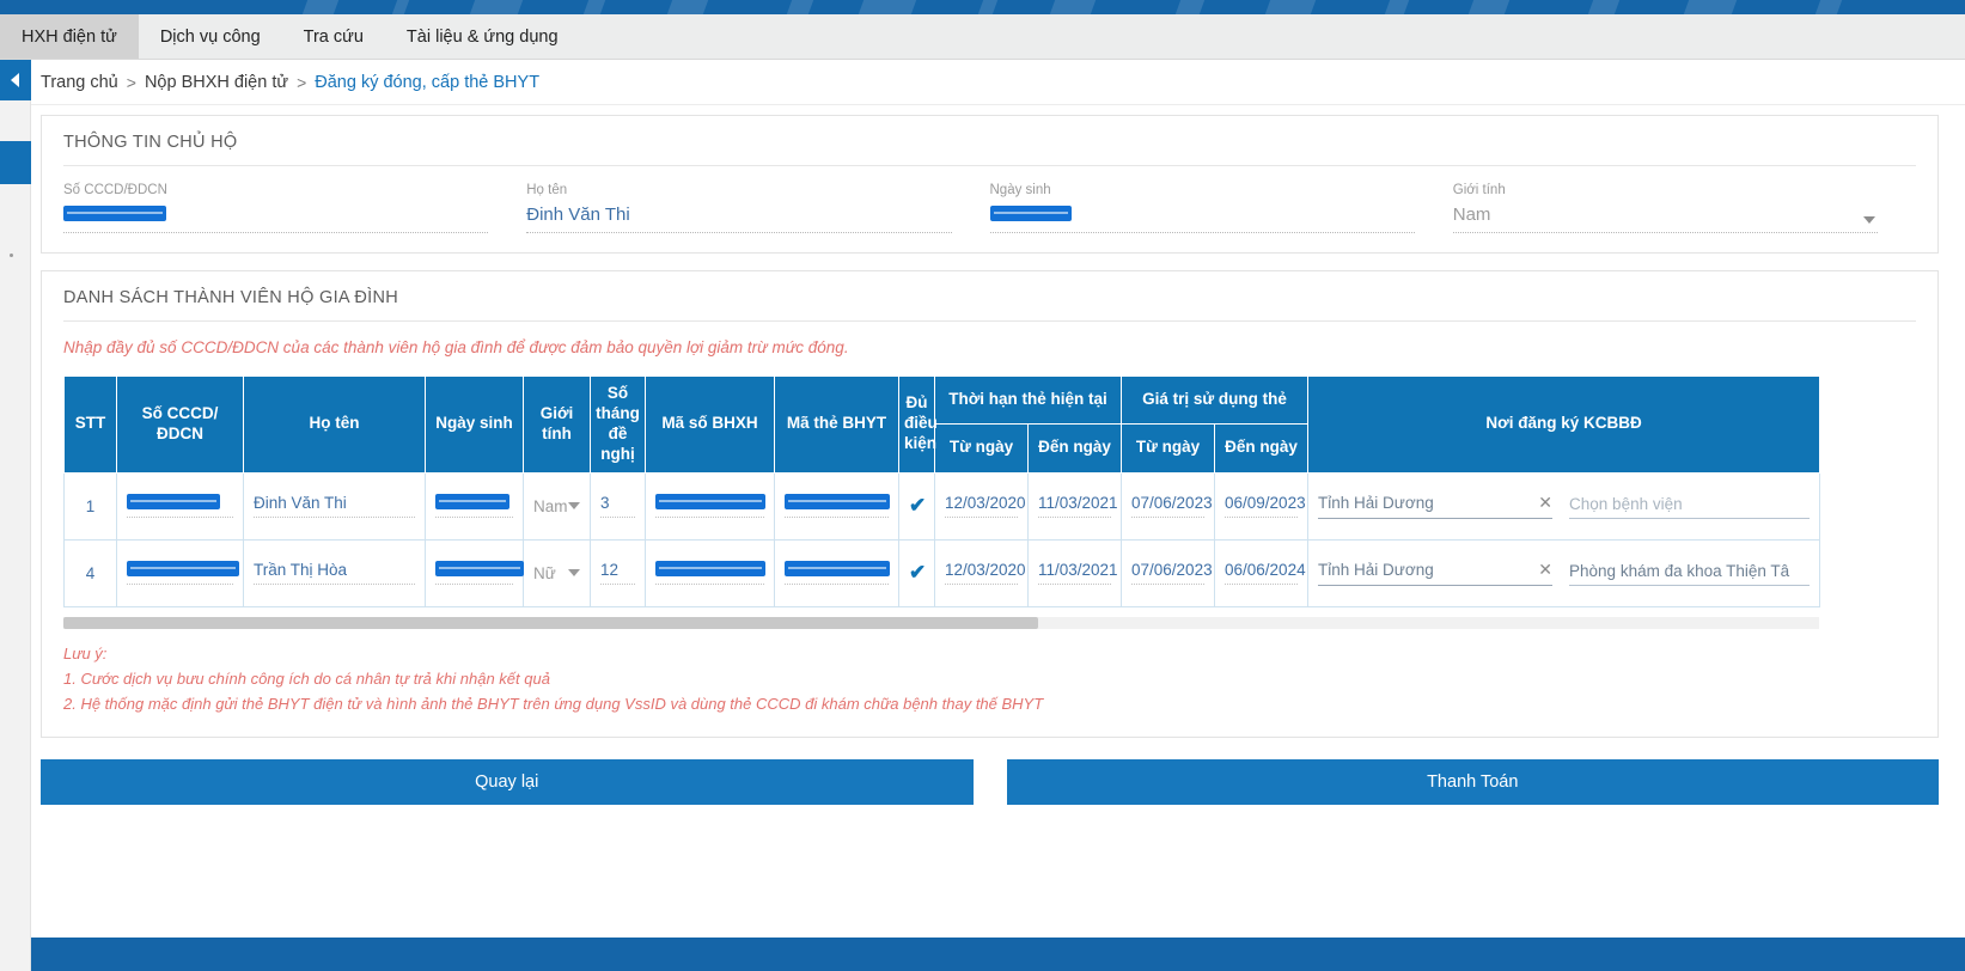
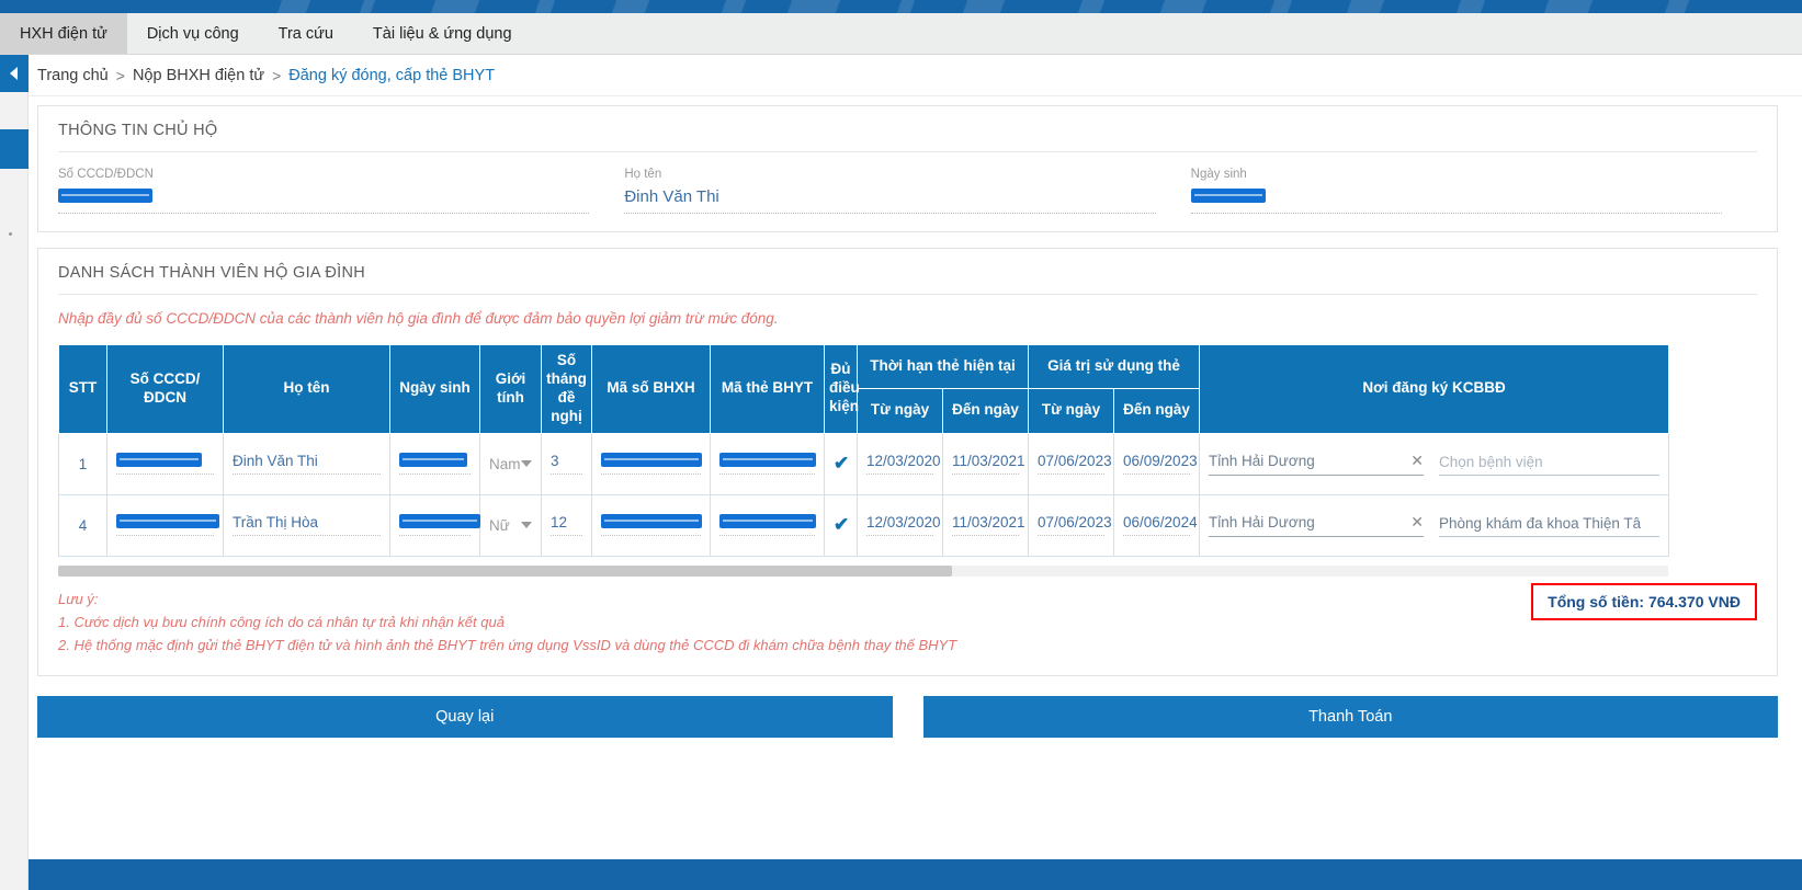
  HXH điện tử
  Dịch vụ công
  Tra cứu
  Tài liệu & ứng dụng
  Trang chủ
  >
  Nộp BHXH điện tử
  >
  Đăng ký đóng, cấp thẻ BHYT
  THÔNG TIN CHỦ HỘ
  Số CCCD/ĐDCN
  Họ tên
  Đinh Văn Thi
  Ngày sinh
- Giới tính
- Nam
  DANH SÁCH THÀNH VIÊN HỘ GIA ĐÌNH
  Nhập đầy đủ số CCCD/ĐDCN của các thành viên hộ gia đình để được đảm bảo quyền lợi giảm trừ mức đóng.
  STT	Số CCCD/ĐDCN	Họ tên	Ngày sinh	Giới tính	Số tháng đề nghị	Mã số BHXH	Mã thẻ BHYT	Đủ điều kiện	Thời hạn thẻ hiện tại	Giá trị sử dụng thẻ	Nơi đăng ký KCBBĐ
  Từ ngày	Đến ngày	Từ ngày	Đến ngày
  1		Đinh Văn Thi		Nam	3			✔	12/03/2020	11/03/2021	07/06/2023	06/09/2023	Tỉnh Hải Dương ✕ Chọn bệnh viện
  4		Trần Thị Hòa		Nữ	12			✔	12/03/2020	11/03/2021	07/06/2023	06/06/2024	Tỉnh Hải Dương ✕ Phòng khám đa khoa Thiện Tâ
  Lưu ý:
  1. Cước dịch vụ bưu chính công ích do cá nhân tự trả khi nhận kết quả
  2. Hệ thống mặc định gửi thẻ BHYT điện tử và hình ảnh thẻ BHYT trên ứng dụng VssID và dùng thẻ CCCD đi khám chữa bệnh thay thế BHYT
+ Tổng số tiền: 764.370 VNĐ
  Quay lại
  Thanh Toán
